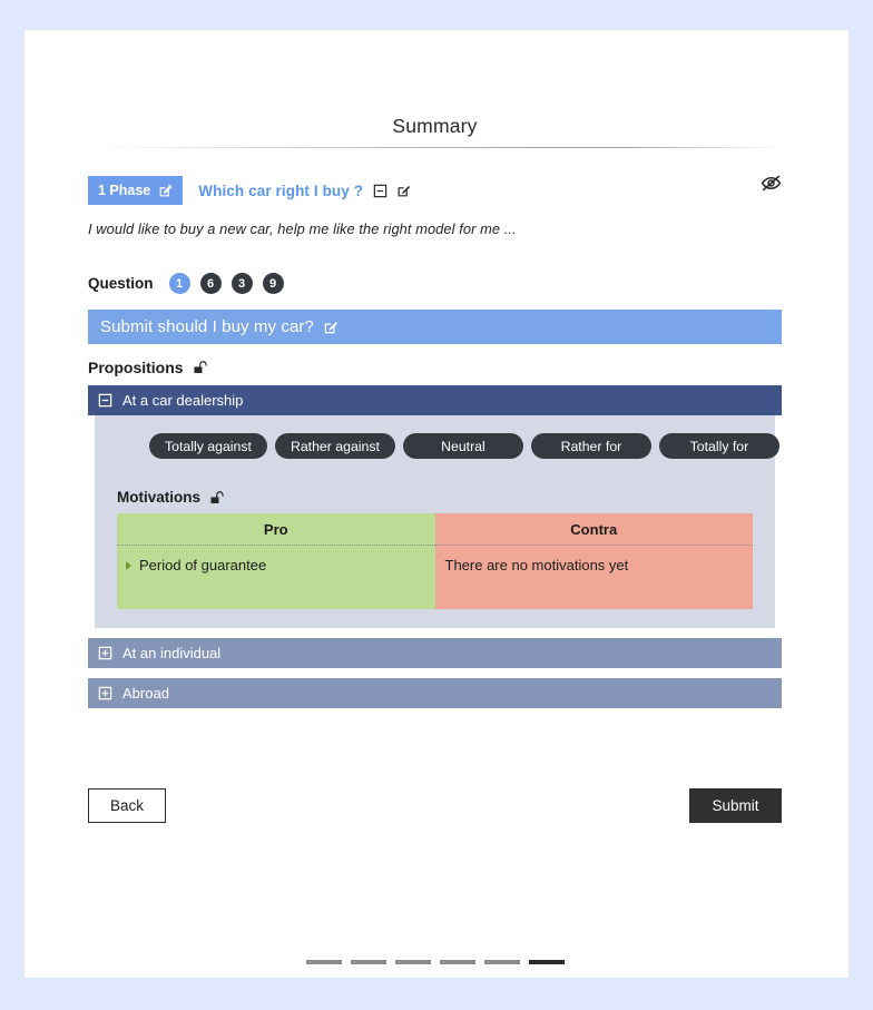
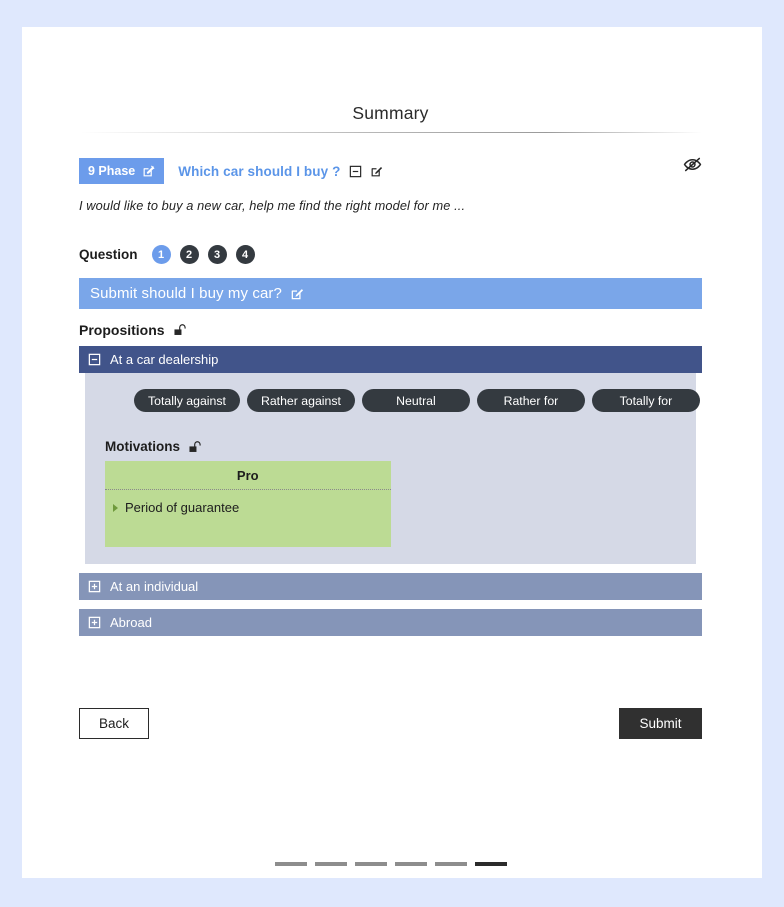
  Summary
- 1 Phase
+ 9 Phase
- Which car right I buy ?
+ Which car should I buy ?
- I would like to buy a new car, help me like the right model for me ...
+ I would like to buy a new car, help me find the right model for me ...
  Question
  1
- 6
+ 2
  3
- 9
+ 4
  Submit should I buy my car?
  Propositions
  At a car dealership
  Totally against
  Rather against
  Neutral
  Rather for
  Totally for
  Motivations
  Pro
  Period of guarantee
- Contra
- There are no motivations yet
  At an individual
  Abroad
  Back
  Submit
